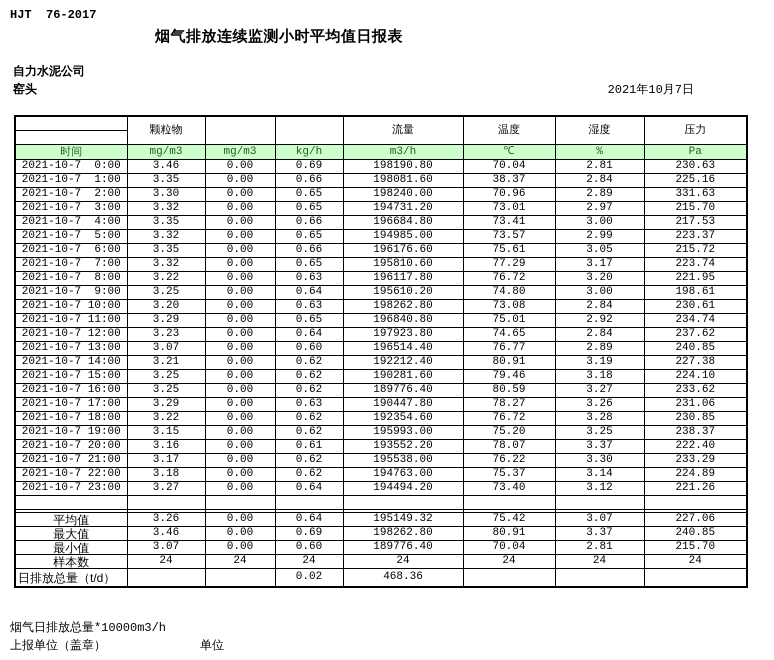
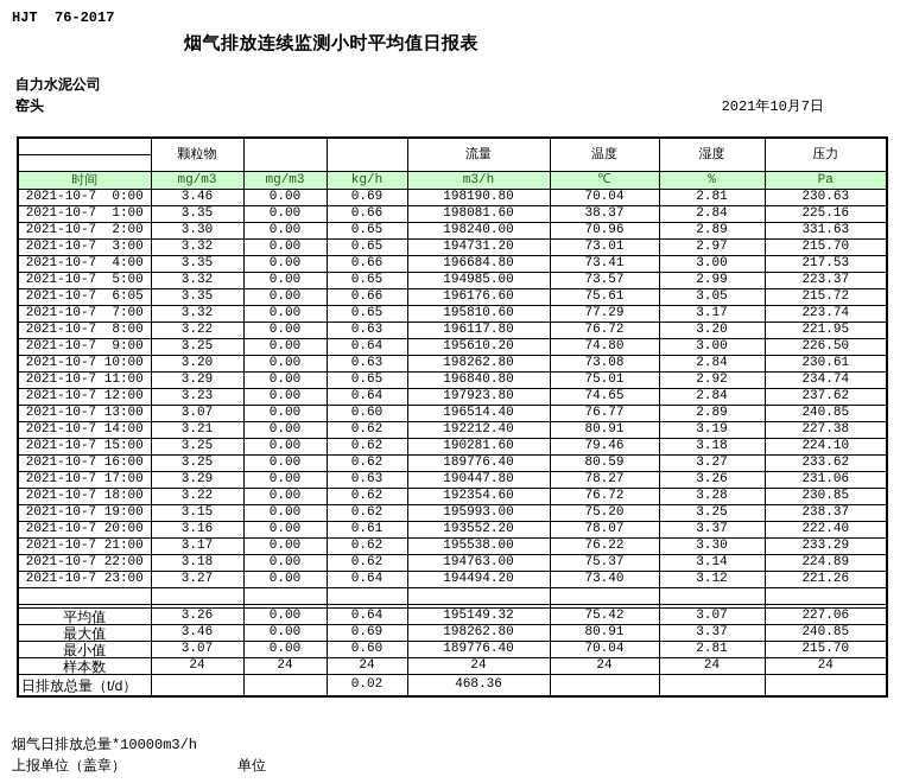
  HJT 76-2017
  烟气排放连续监测小时平均值日报表
  自力水泥公司
  窑头
  2021年10月7日
  	颗粒物			流量	温度	湿度	压力
  时间	mg/m3	mg/m3	kg/h	m3/h	℃	%	Pa
  2021-10-7 0:00	3.46	0.00	0.69	198190.80	70.04	2.81	230.63
  2021-10-7 1:00	3.35	0.00	0.66	198081.60	38.37	2.84	225.16
  2021-10-7 2:00	3.30	0.00	0.65	198240.00	70.96	2.89	331.63
  2021-10-7 3:00	3.32	0.00	0.65	194731.20	73.01	2.97	215.70
  2021-10-7 4:00	3.35	0.00	0.66	196684.80	73.41	3.00	217.53
  2021-10-7 5:00	3.32	0.00	0.65	194985.00	73.57	2.99	223.37
- 2021-10-7 6:00	3.35	0.00	0.66	196176.60	75.61	3.05	215.72
+ 2021-10-7 6:05	3.35	0.00	0.66	196176.60	75.61	3.05	215.72
  2021-10-7 7:00	3.32	0.00	0.65	195810.60	77.29	3.17	223.74
  2021-10-7 8:00	3.22	0.00	0.63	196117.80	76.72	3.20	221.95
- 2021-10-7 9:00	3.25	0.00	0.64	195610.20	74.80	3.00	198.61
+ 2021-10-7 9:00	3.25	0.00	0.64	195610.20	74.80	3.00	226.50
  2021-10-7 10:00	3.20	0.00	0.63	198262.80	73.08	2.84	230.61
  2021-10-7 11:00	3.29	0.00	0.65	196840.80	75.01	2.92	234.74
  2021-10-7 12:00	3.23	0.00	0.64	197923.80	74.65	2.84	237.62
  2021-10-7 13:00	3.07	0.00	0.60	196514.40	76.77	2.89	240.85
  2021-10-7 14:00	3.21	0.00	0.62	192212.40	80.91	3.19	227.38
  2021-10-7 15:00	3.25	0.00	0.62	190281.60	79.46	3.18	224.10
  2021-10-7 16:00	3.25	0.00	0.62	189776.40	80.59	3.27	233.62
  2021-10-7 17:00	3.29	0.00	0.63	190447.80	78.27	3.26	231.06
  2021-10-7 18:00	3.22	0.00	0.62	192354.60	76.72	3.28	230.85
  2021-10-7 19:00	3.15	0.00	0.62	195993.00	75.20	3.25	238.37
  2021-10-7 20:00	3.16	0.00	0.61	193552.20	78.07	3.37	222.40
  2021-10-7 21:00	3.17	0.00	0.62	195538.00	76.22	3.30	233.29
  2021-10-7 22:00	3.18	0.00	0.62	194763.00	75.37	3.14	224.89
  2021-10-7 23:00	3.27	0.00	0.64	194494.20	73.40	3.12	221.26
  平均值	3.26	0.00	0.64	195149.32	75.42	3.07	227.06
  最大值	3.46	0.00	0.69	198262.80	80.91	3.37	240.85
  最小值	3.07	0.00	0.60	189776.40	70.04	2.81	215.70
  样本数	24	24	24	24	24	24	24
  日排放总量（t/d）			0.02	468.36
  烟气日排放总量*10000m3/h
  上报单位（盖章）
  单位
